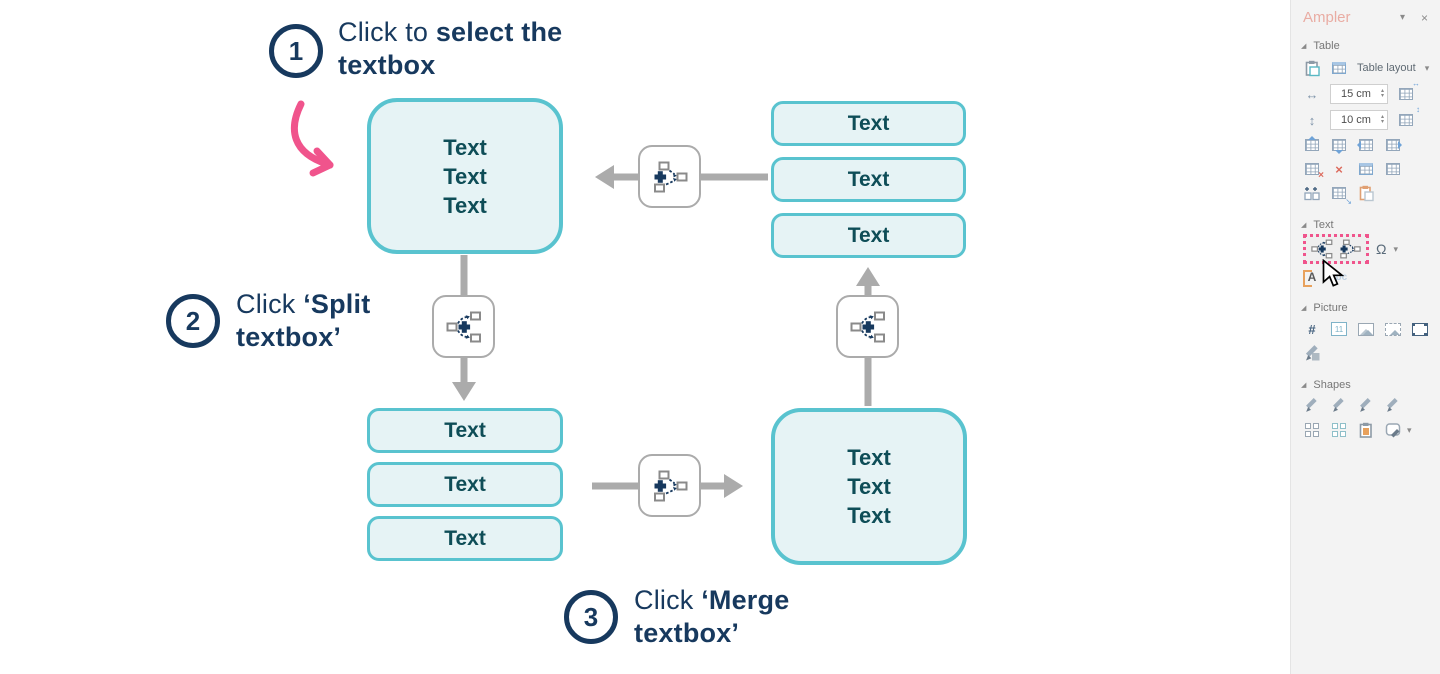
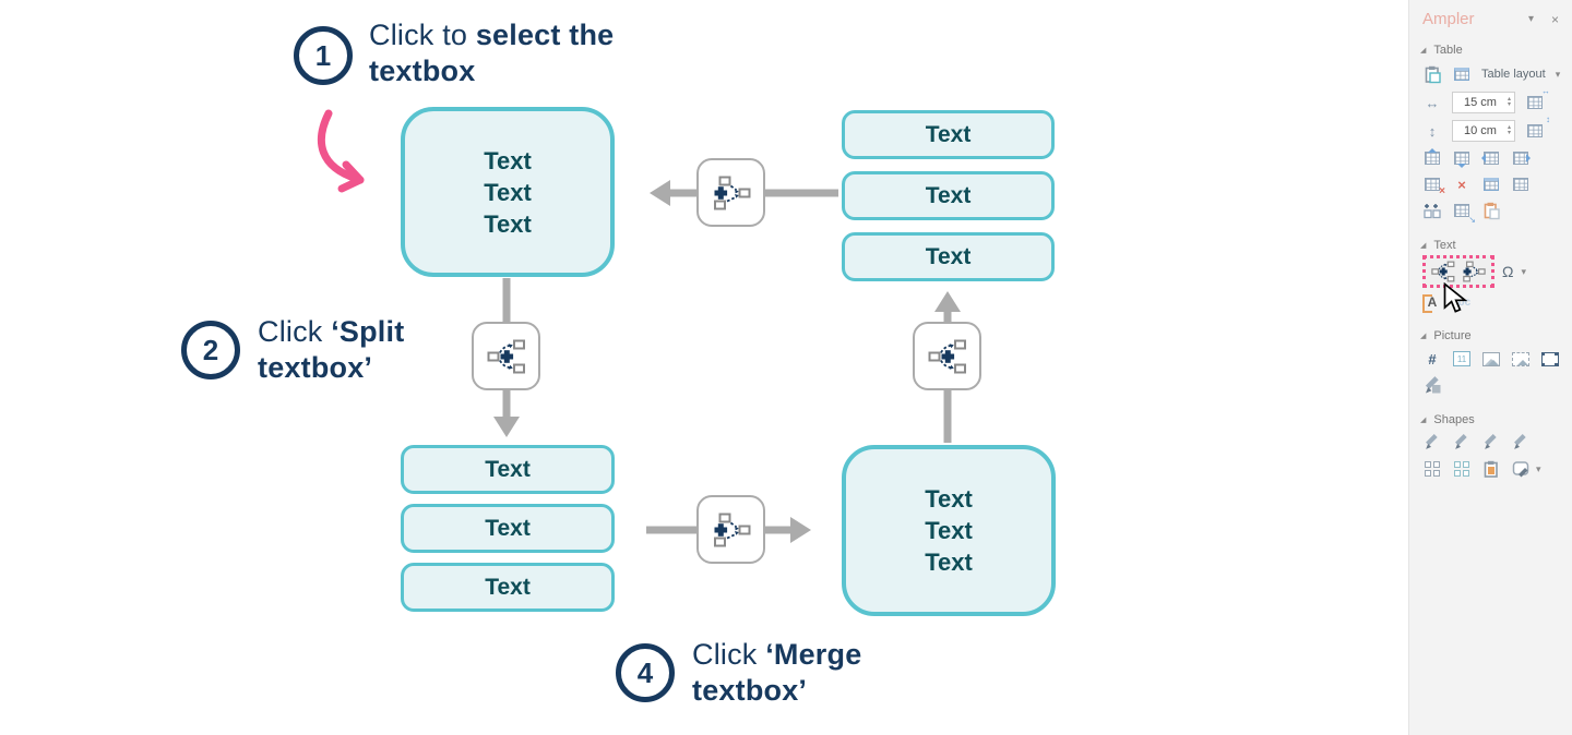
  1
  Click to select the
  textbox
  Text
  Text
  Text
  Text
  Text
  Text
  Text
  Text
  Text
  Text
  Text
  Text
  2
  Click ‘Split
  textbox’
- 3
+ 4
  Click ‘Merge
  textbox’
  Ampler
  ▾
  ×
  Table
  Table layout
  ▾
  ↔
  15 cm
  ↔
  ↕
  10 cm
  ↕
  ×
  ×
  ↘
  Text
  Ω
  ▾
  A
  Picture
  #
  11
  Shapes
  ▾
